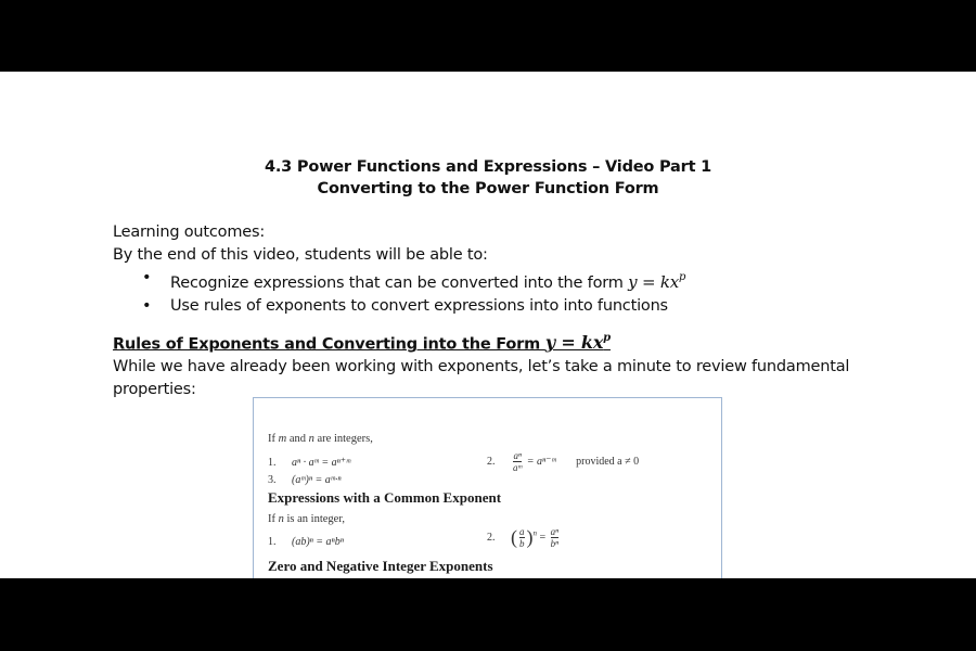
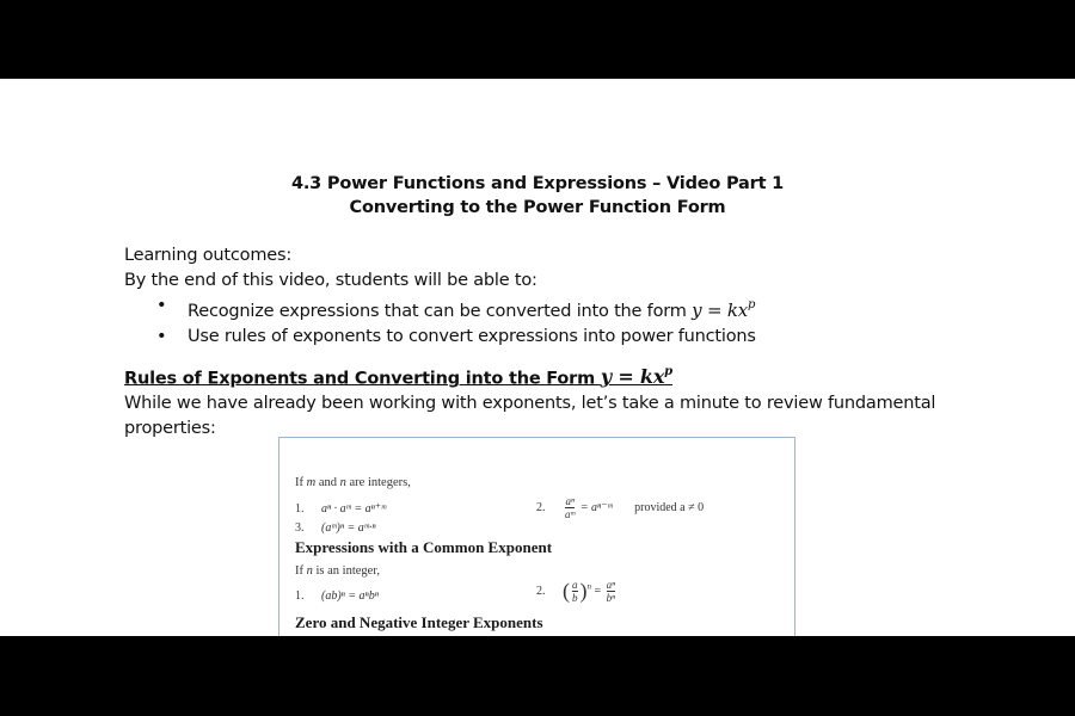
  4.3 Power Functions and Expressions – Video Part 1
  Converting to the Power Function Form
  Learning outcomes:
  By the end of this video, students will be able to:
  •
  Recognize expressions that can be converted into the form y = kxp
  •
- Use rules of exponents to convert expressions into into functions
+ Use rules of exponents to convert expressions into power functions
  Rules of Exponents and Converting into the Form y = kxp
  While we have already been working with exponents, let’s take a minute to review fundamental properties:
  If m and n are integers,
  1. aⁿ · aᵐ = aⁿ⁺ᵐ
  2.
  aⁿ
  aᵐ
  = aⁿ⁻ᵐ provided a ≠ 0
  3. (aᵐ)ⁿ = aᵐ·ⁿ
  Expressions with a Common Exponent
  If n is an integer,
  1. (ab)ⁿ = aⁿbⁿ
  2. (
  a
  b
  )n =
  aⁿ
  bⁿ
  Zero and Negative Integer Exponents
